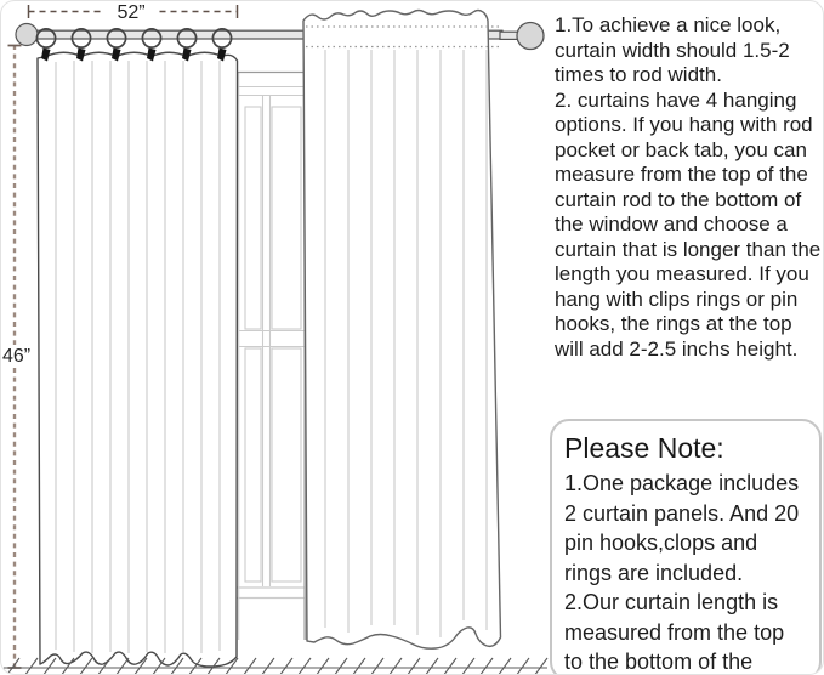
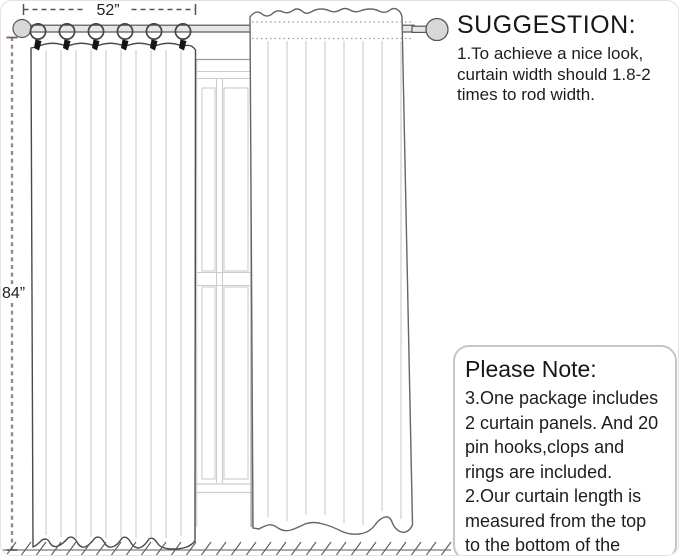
  52”
- 46”
+ 84”
+ SUGGESTION:
- 1.To achieve a nice look, curtain width should 1.5-2 times to rod width.
+ 1.To achieve a nice look, curtain width should 1.8-2 times to rod width.
- 2. curtains have 4 hanging options. If you hang with rod pocket or back tab, you can measure from the top of the curtain rod to the bottom of the window and choose a curtain that is longer than the length you measured. If you hang with clips rings or pin hooks, the rings at the top will add 2-2.5 inchs height.
  Please Note:
- 1.One package includes 2 curtain panels. And 20 pin hooks,clops and rings are included.
+ 3.One package includes 2 curtain panels. And 20 pin hooks,clops and rings are included.
  2.Our curtain length is measured from the top to the bottom of the
